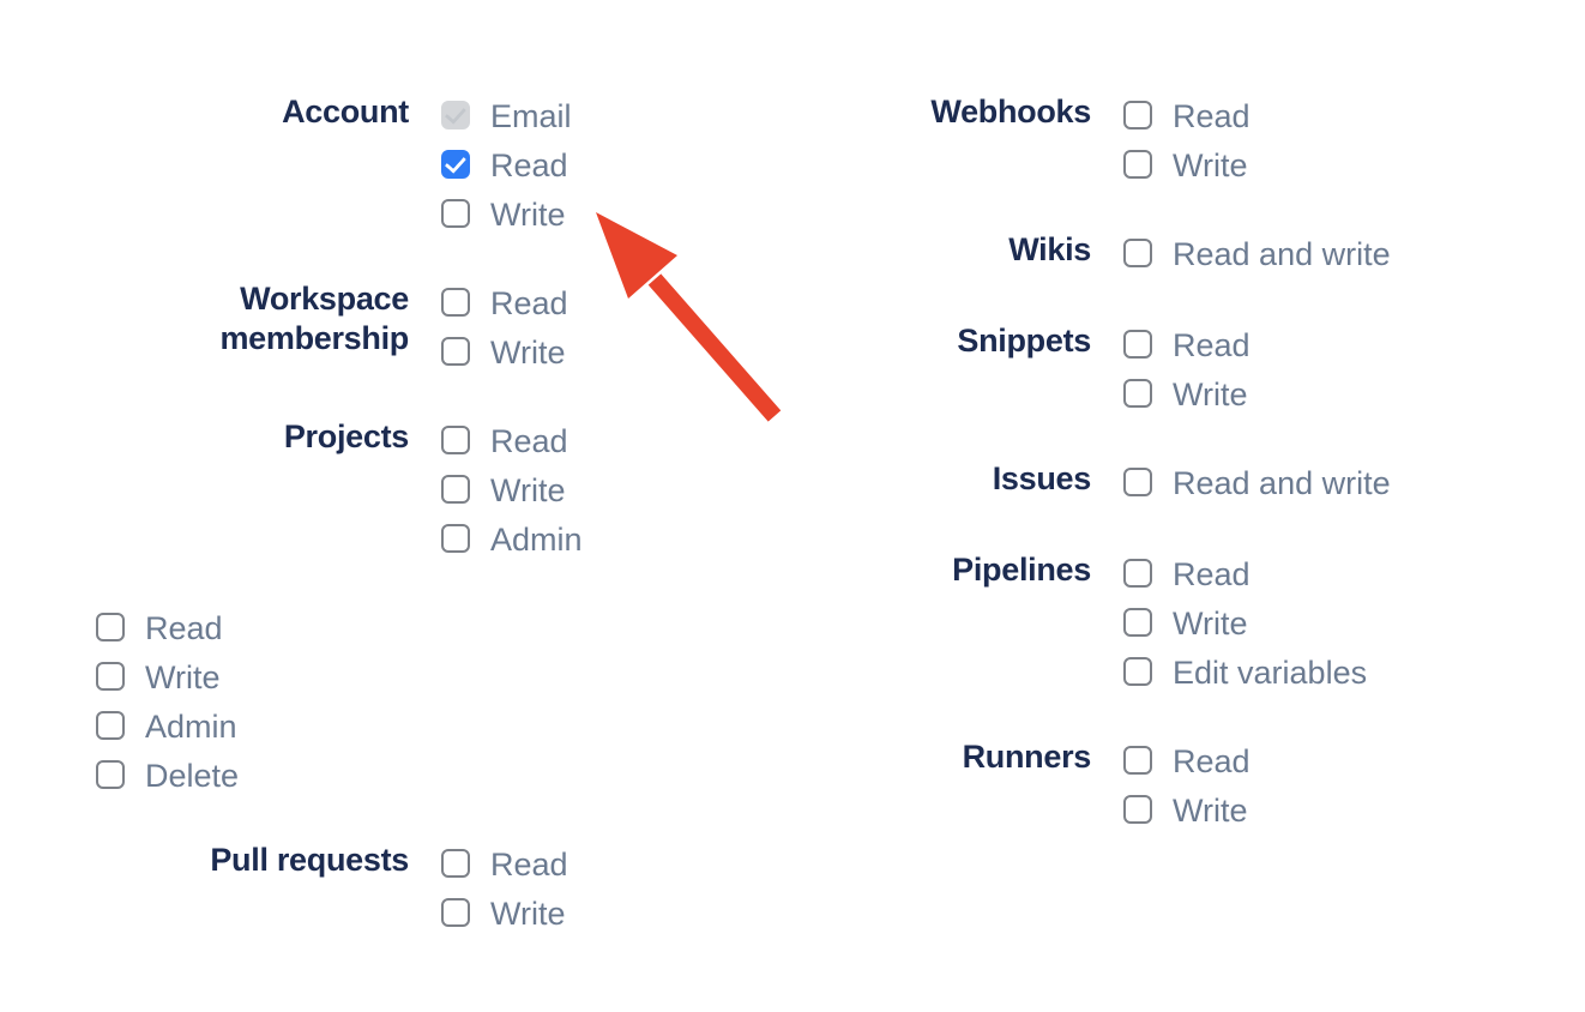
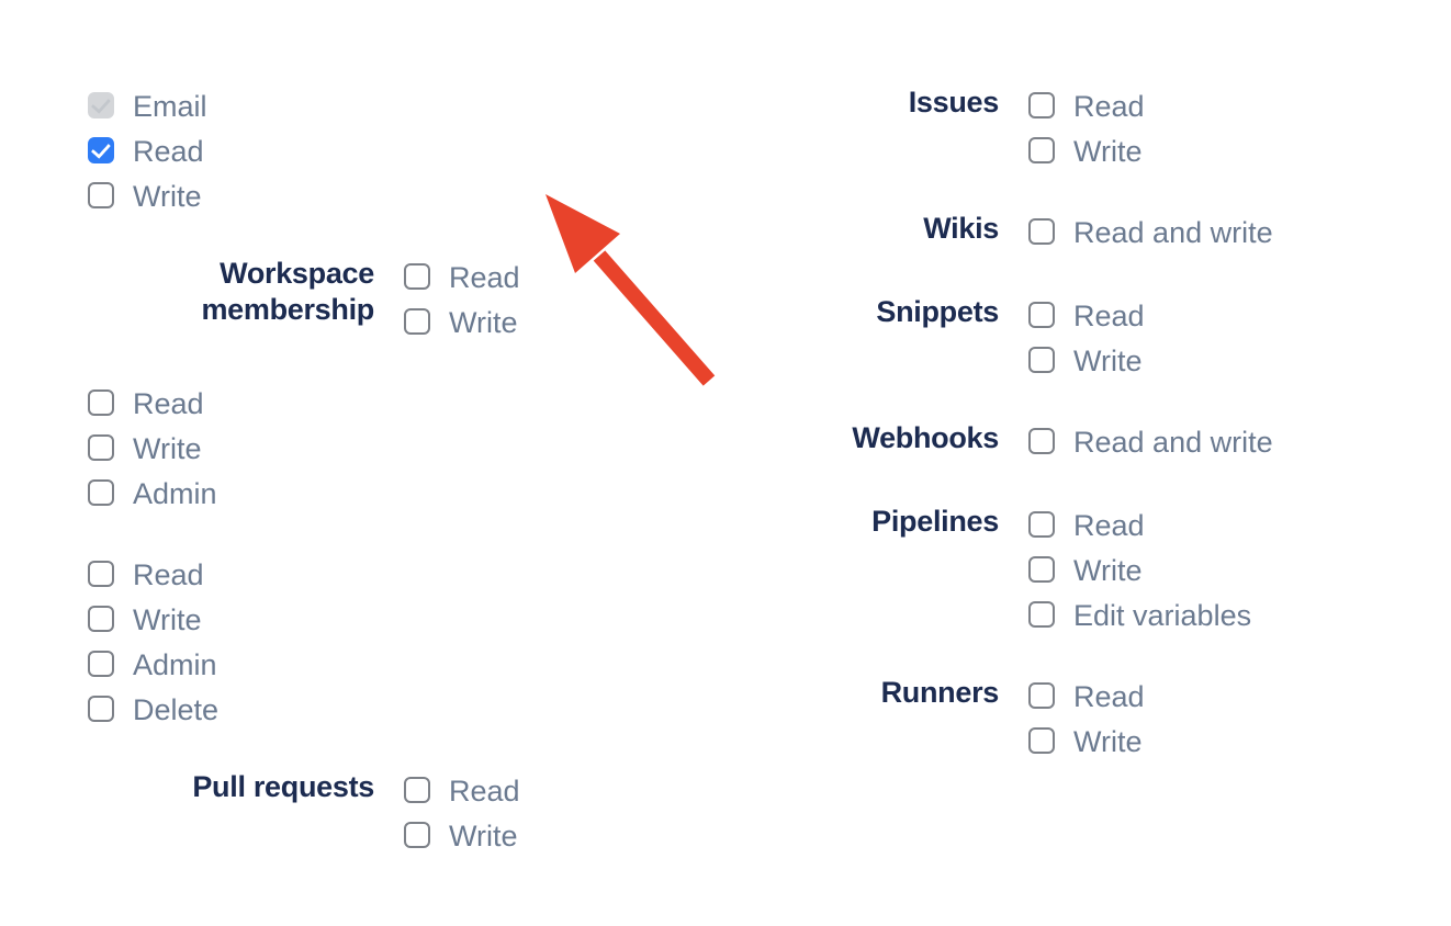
- Account
  Email
  Read
  Write
  Workspace membership
  Read
  Write
- Projects
  Read
  Write
  Admin
  Read
  Write
  Admin
  Delete
  Pull requests
  Read
  Write
- Webhooks
+ Issues
  Read
  Write
  Wikis
  Read and write
  Snippets
  Read
  Write
- Issues
+ Webhooks
  Read and write
  Pipelines
  Read
  Write
  Edit variables
  Runners
  Read
  Write
